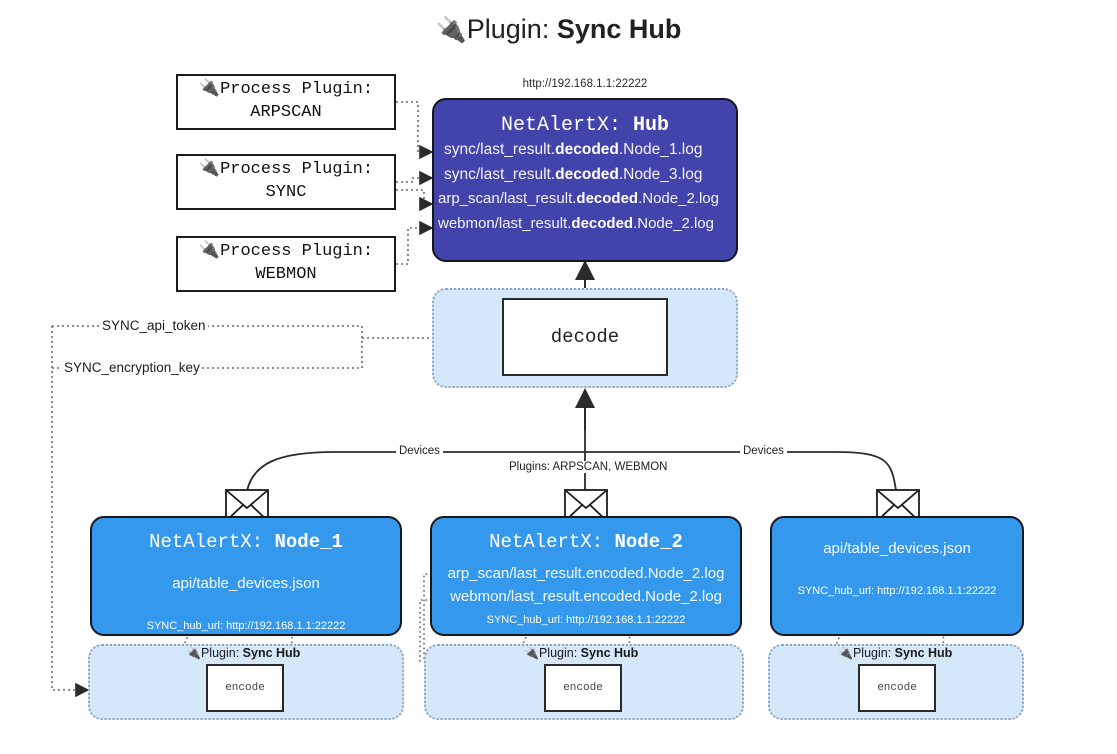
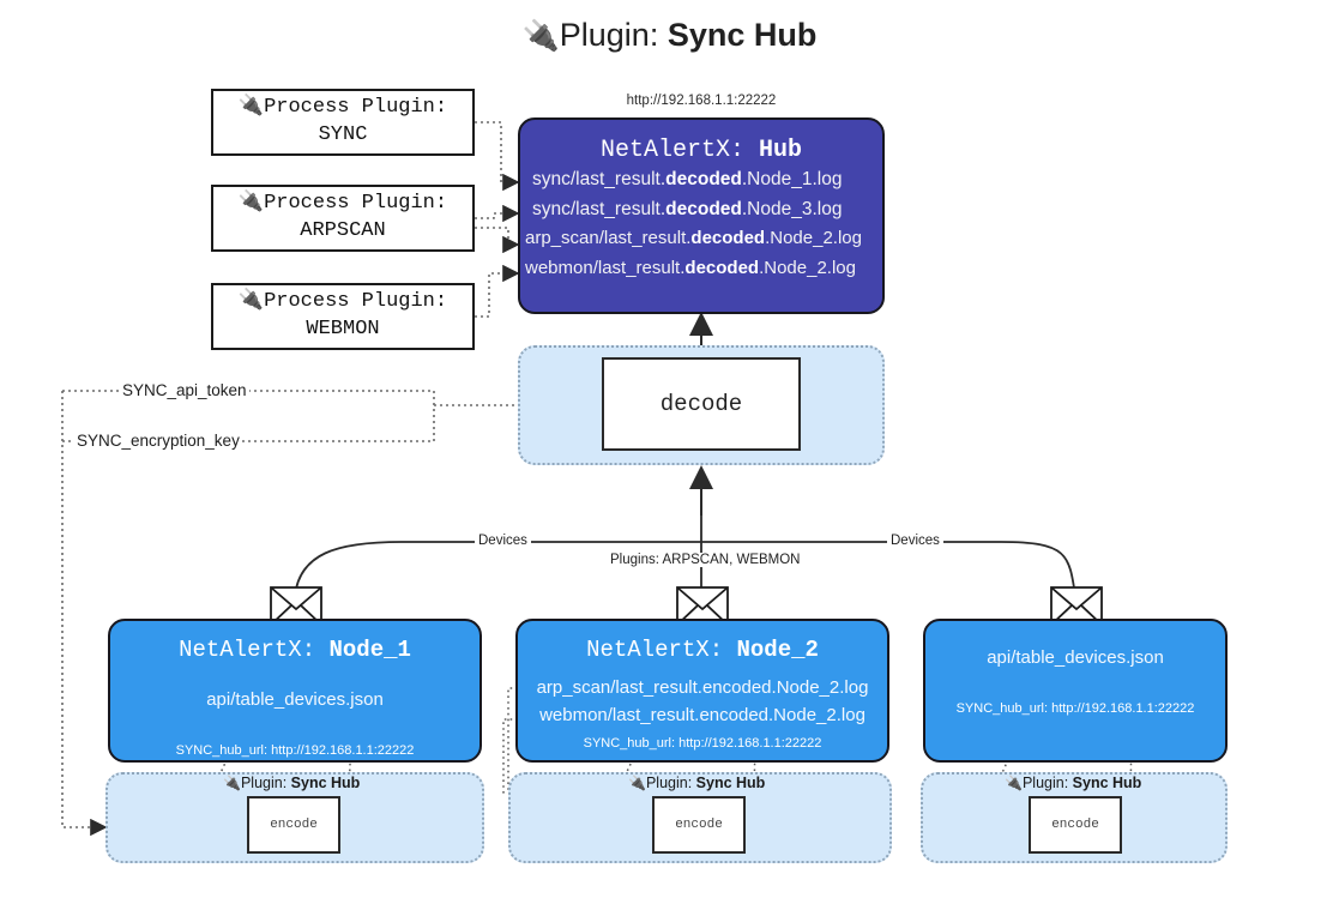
  🔌Plugin: Sync Hub
  🔌Process Plugin:
- ARPSCAN
+ SYNC
  🔌Process Plugin:
- SYNC
+ ARPSCAN
  🔌Process Plugin:
  WEBMON
  http://192.168.1.1:22222
  NetAlertX: Hub
  sync/last_result.decoded.Node_1.log
  sync/last_result.decoded.Node_3.log
  arp_scan/last_result.decoded.Node_2.log
  webmon/last_result.decoded.Node_2.log
  decode
  SYNC_api_token
  SYNC_encryption_key
  Devices
  Plugins: ARPSCAN, WEBMON
  Devices
  NetAlertX: Node_1
  api/table_devices.json
  SYNC_hub_url: http://192.168.1.1:22222
  NetAlertX: Node_2
  arp_scan/last_result.encoded.Node_2.log
  webmon/last_result.encoded.Node_2.log
  SYNC_hub_url: http://192.168.1.1:22222
  api/table_devices.json
  SYNC_hub_url: http://192.168.1.1:22222
  🔌Plugin: Sync Hub
  encode
  🔌Plugin: Sync Hub
  encode
  🔌Plugin: Sync Hub
  encode
